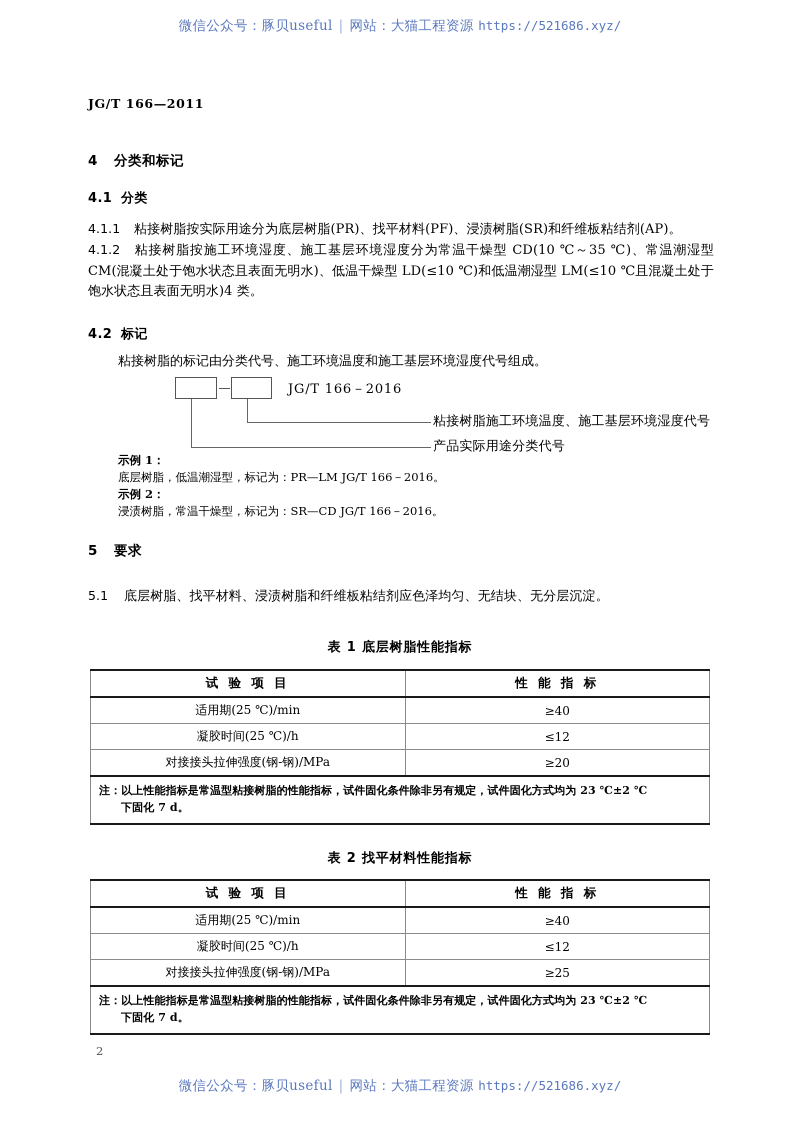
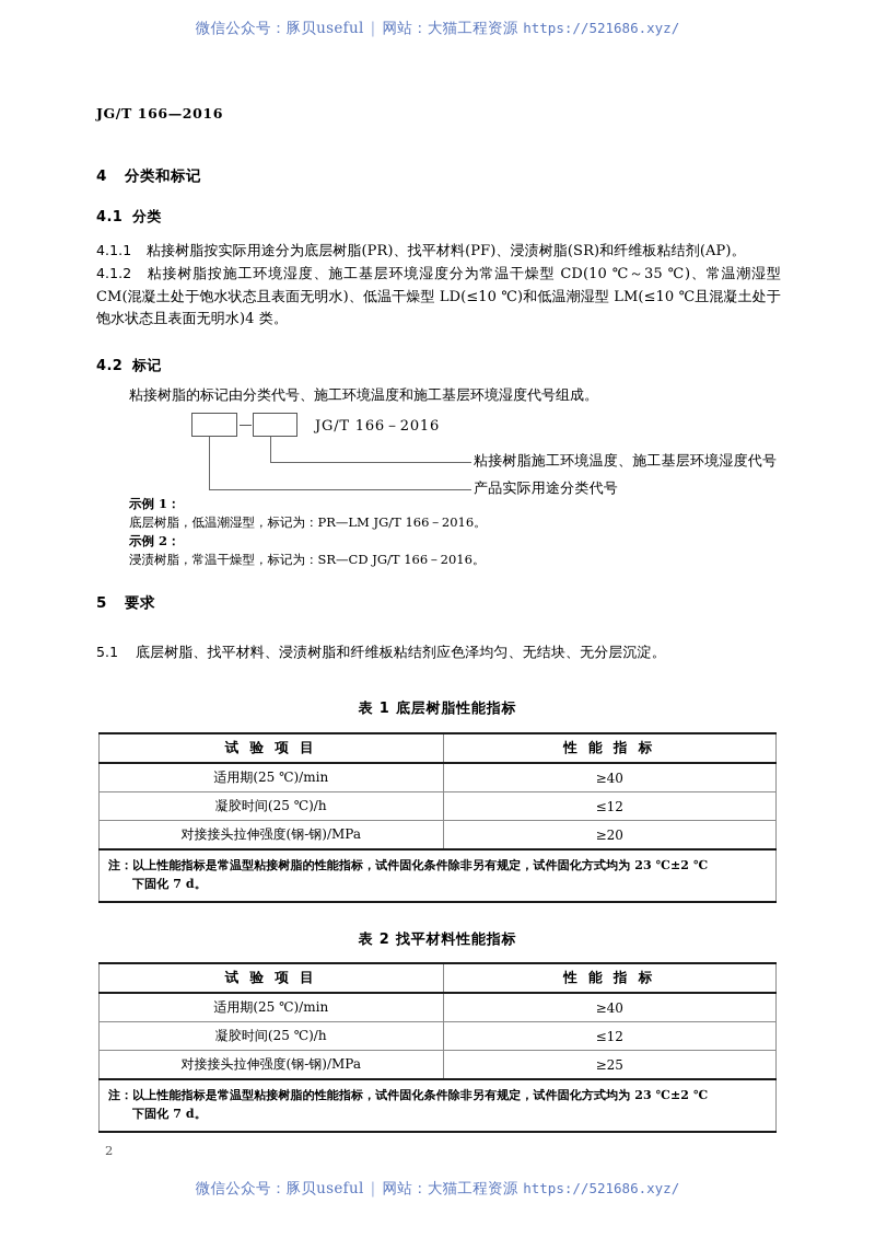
  微信公众号：豚贝useful | 网站：大猫工程资源 https://521686.xyz/
- JG/T 166—2011
+ JG/T 166—2016
  4 分类和标记
  4.1 分类
  4.1.1 粘接树脂按实际用途分为底层树脂(PR)、找平材料(PF)、浸渍树脂(SR)和纤维板粘结剂(AP)。
  4.1.2 粘接树脂按施工环境湿度、施工基层环境湿度分为常温干燥型 CD(10 ℃～35 ℃)、常温潮湿型 CM(混凝土处于饱水状态且表面无明水)、低温干燥型 LD(≤10 ℃)和低温潮湿型 LM(≤10 ℃且混凝土处于饱水状态且表面无明水)4 类。
  4.2 标记
  粘接树脂的标记由分类代号、施工环境温度和施工基层环境湿度代号组成。
  JG/T 166－2016
  粘接树脂施工环境温度、施工基层环境湿度代号
  产品实际用途分类代号
  示例 1：
  底层树脂，低温潮湿型，标记为：PR—LM JG/T 166－2016。
  示例 2：
  浸渍树脂，常温干燥型，标记为：SR—CD JG/T 166－2016。
  5 要求
  5.1 底层树脂、找平材料、浸渍树脂和纤维板粘结剂应色泽均匀、无结块、无分层沉淀。
  表 1 底层树脂性能指标
  试 验 项 目	性 能 指 标
  适用期(25 ℃)/min	≥40
  凝胶时间(25 ℃)/h	≤12
  对接接头拉伸强度(钢-钢)/MPa	≥20
  注：以上性能指标是常温型粘接树脂的性能指标，试件固化条件除非另有规定，试件固化方式均为 23 ℃±2 ℃ 下固化 7 d。
  表 2 找平材料性能指标
  试 验 项 目	性 能 指 标
  适用期(25 ℃)/min	≥40
  凝胶时间(25 ℃)/h	≤12
  对接接头拉伸强度(钢-钢)/MPa	≥25
  注：以上性能指标是常温型粘接树脂的性能指标，试件固化条件除非另有规定，试件固化方式均为 23 ℃±2 ℃ 下固化 7 d。
  2
  微信公众号：豚贝useful | 网站：大猫工程资源 https://521686.xyz/
